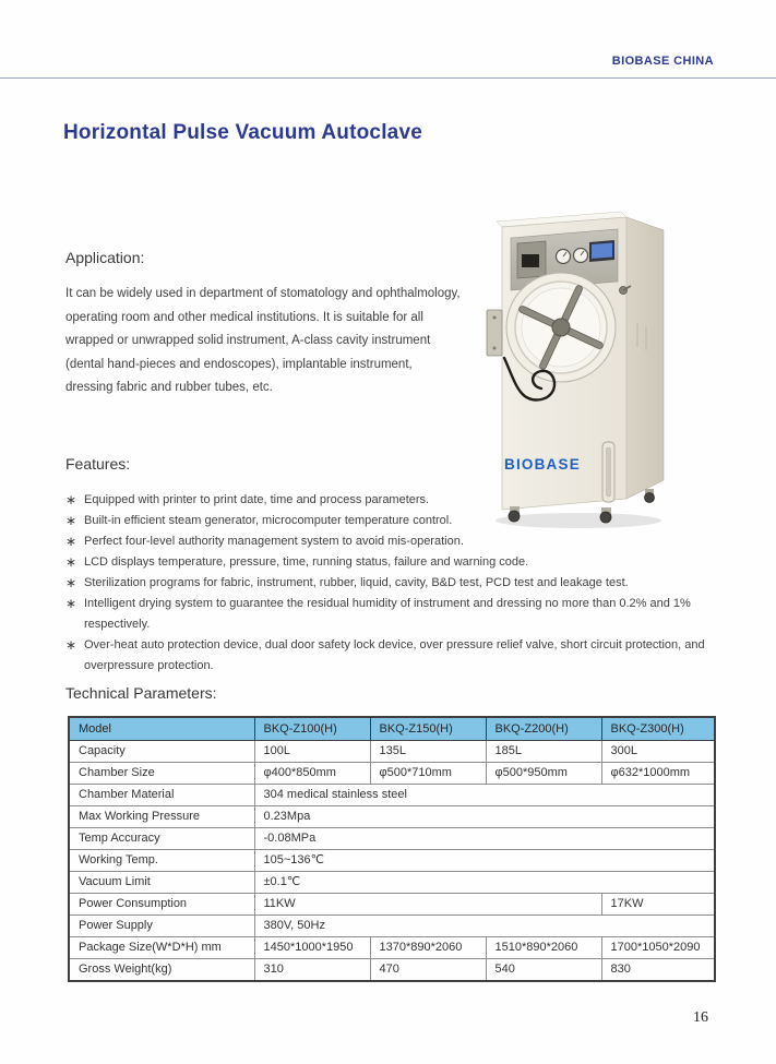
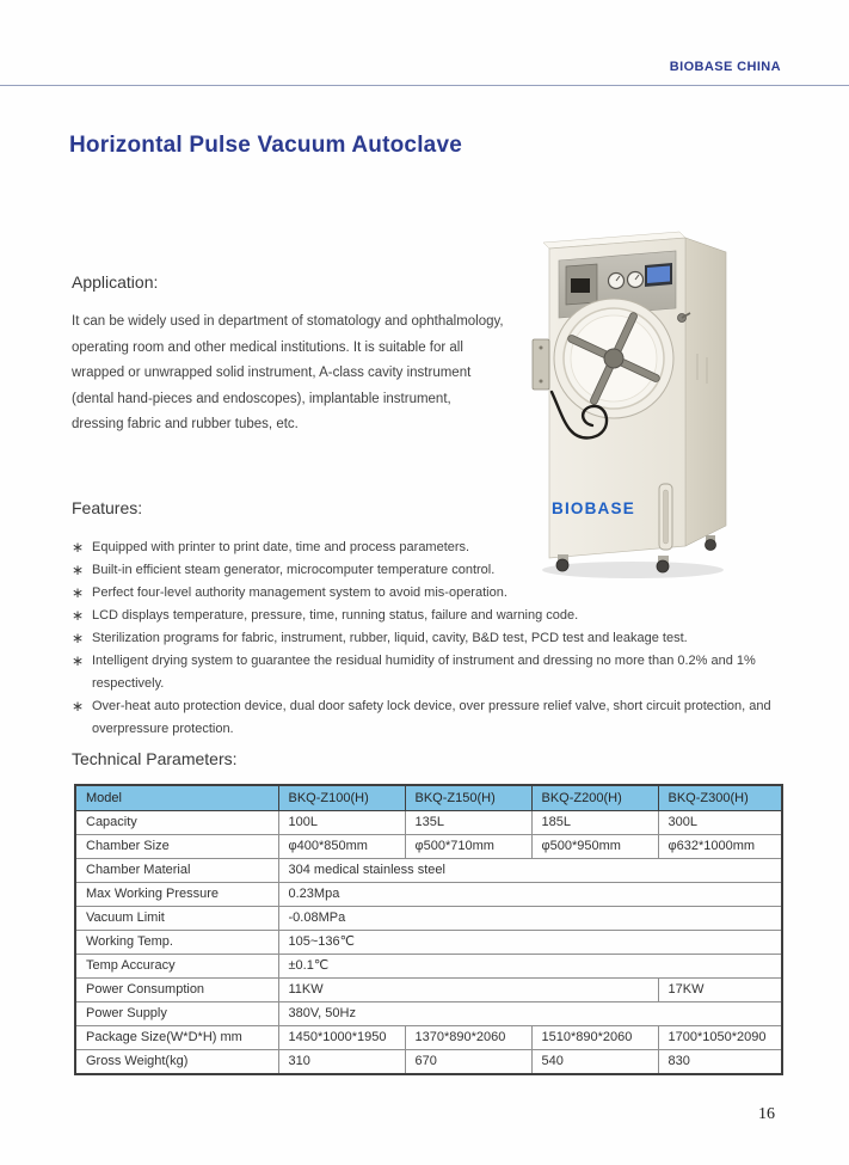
  BIOBASE CHINA
  Horizontal Pulse Vacuum Autoclave
  Application:
  It can be widely used in department of stomatology and ophthalmology,
  operating room and other medical institutions. It is suitable for all
  wrapped or unwrapped solid instrument, A-class cavity instrument
  (dental hand-pieces and endoscopes), implantable instrument,
  dressing fabric and rubber tubes, etc.
  BIOBASE
  Features:
  ∗
  Equipped with printer to print date, time and process parameters.
  ∗
  Built-in efficient steam generator, microcomputer temperature control.
  ∗
  Perfect four-level authority management system to avoid mis-operation.
  ∗
  LCD displays temperature, pressure, time, running status, failure and warning code.
  ∗
  Sterilization programs for fabric, instrument, rubber, liquid, cavity, B&D test, PCD test and leakage test.
  ∗
  Intelligent drying system to guarantee the residual humidity of instrument and dressing no more than 0.2% and 1%
  respectively.
  ∗
  Over-heat auto protection device, dual door safety lock device, over pressure relief valve, short circuit protection, and
  overpressure protection.
  Technical Parameters:
  Model	BKQ-Z100(H)	BKQ-Z150(H)	BKQ-Z200(H)	BKQ-Z300(H)
  Capacity	100L	135L	185L	300L
  Chamber Size	φ400*850mm	φ500*710mm	φ500*950mm	φ632*1000mm
  Chamber Material	304 medical stainless steel
  Max Working Pressure	0.23Mpa
- Temp Accuracy	-0.08MPa
+ Vacuum Limit	-0.08MPa
  Working Temp.	105~136℃
- Vacuum Limit	±0.1℃
+ Temp Accuracy	±0.1℃
  Power Consumption	11KW	17KW
  Power Supply	380V, 50Hz
  Package Size(W*D*H) mm	1450*1000*1950	1370*890*2060	1510*890*2060	1700*1050*2090
- Gross Weight(kg)	310	470	540	830
+ Gross Weight(kg)	310	670	540	830
  16
